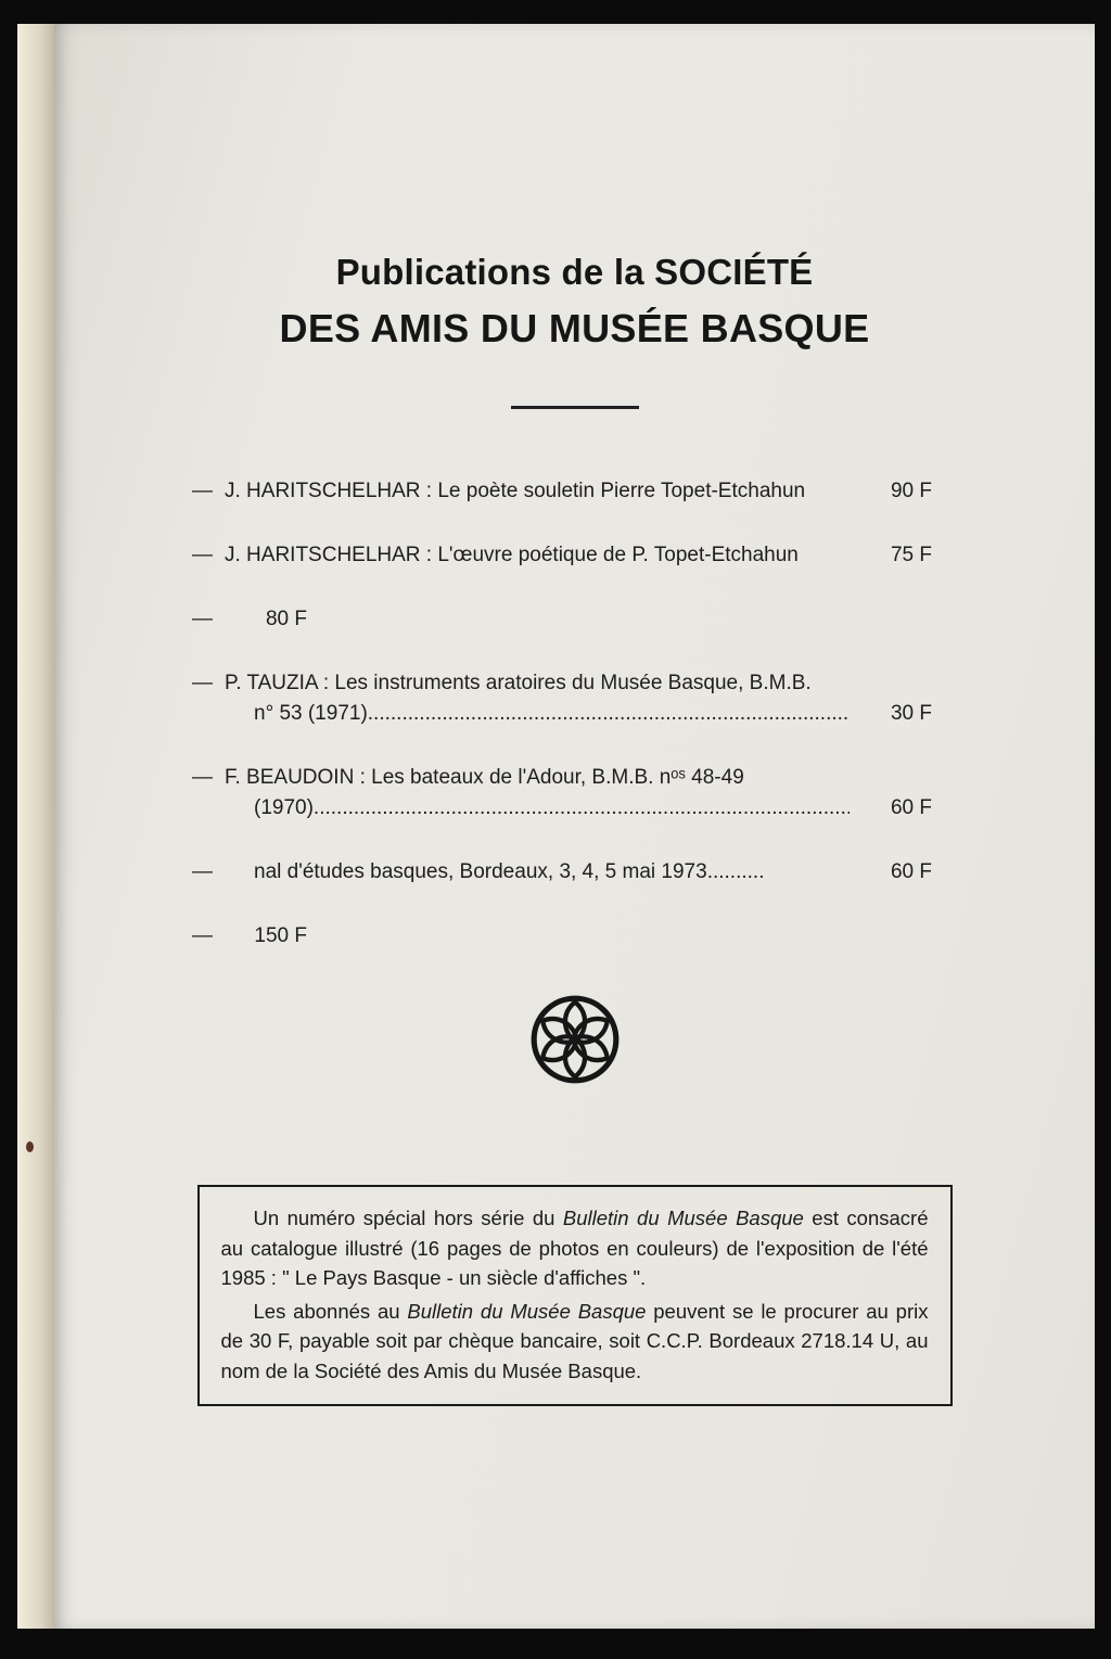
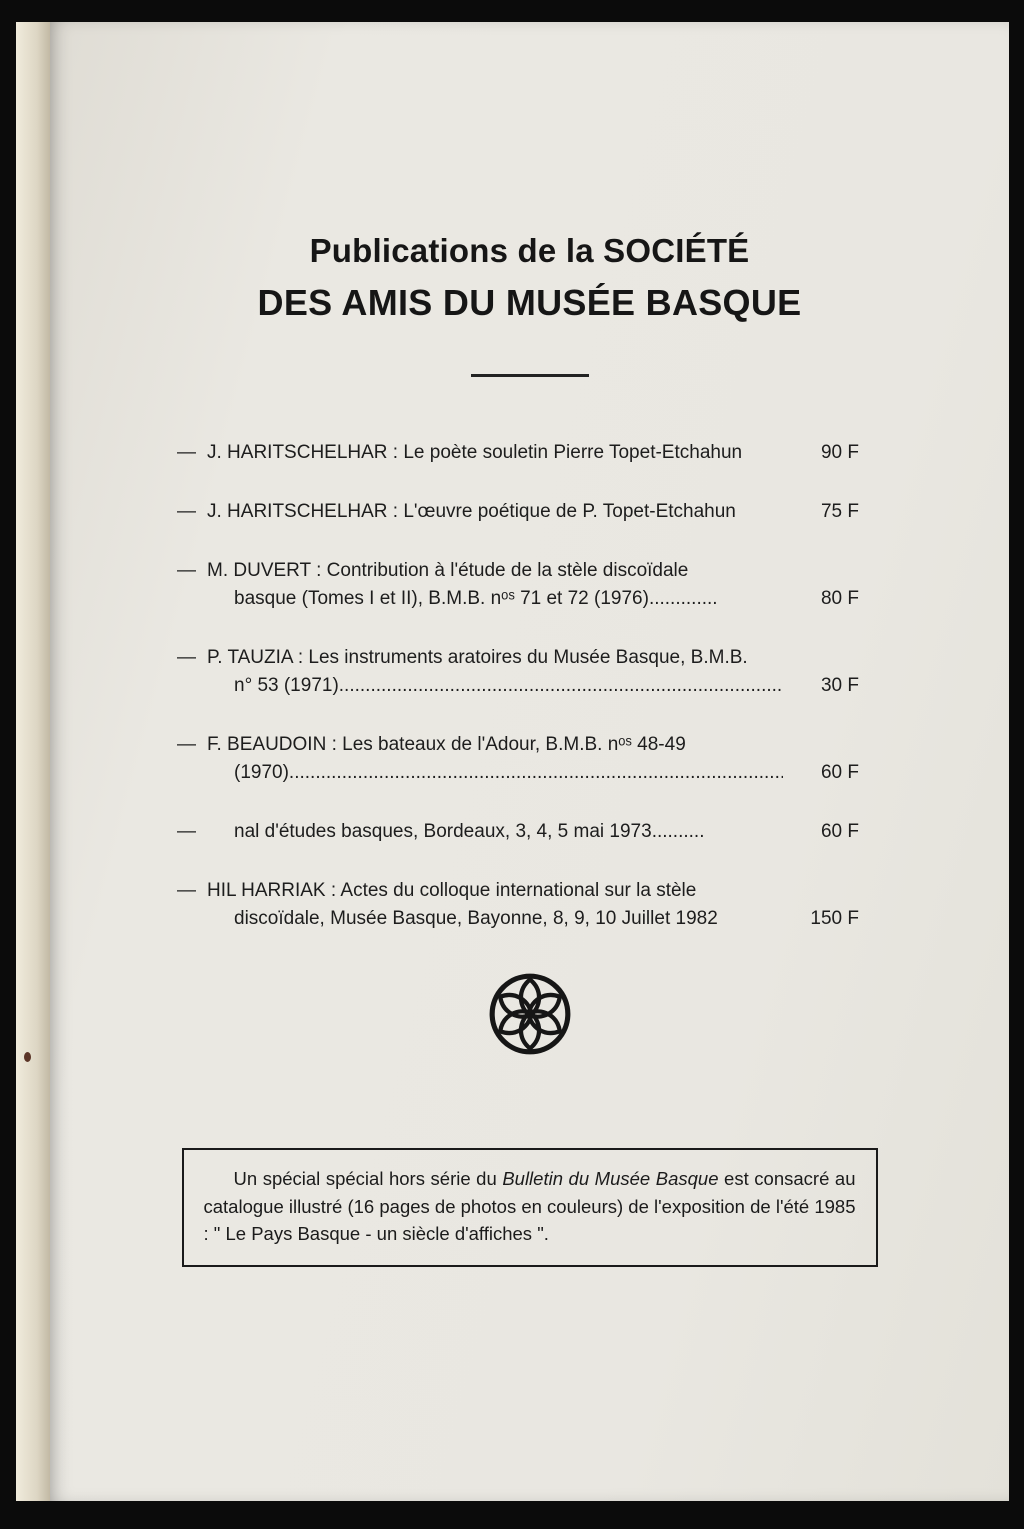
  Publications de la SOCIÉTÉ
  DES AMIS DU MUSÉE BASQUE
  —
  J. HARITSCHELHAR : Le poète souletin Pierre Topet-Etchahun
  90 F
  —
  J. HARITSCHELHAR : L'œuvre poétique de P. Topet-Etchahun
  75 F
  —
+ M. DUVERT : Contribution à l'étude de la stèle discoïdale
+ basque (Tomes I et II), B.M.B. nᵒˢ 71 et 72 (1976).............
  80 F
  —
  P. TAUZIA : Les instruments aratoires du Musée Basque, B.M.B.
  n° 53 (1971)....................................................................................
  30 F
  —
  F. BEAUDOIN : Les bateaux de l'Adour, B.M.B. nᵒˢ 48-49
  (1970)..............................................................................................
  60 F
  —
  nal d'études basques, Bordeaux, 3, 4, 5 mai 1973..........
  60 F
  —
+ HIL HARRIAK : Actes du colloque international sur la stèle
+ discoïdale, Musée Basque, Bayonne, 8, 9, 10 Juillet 1982
  150 F
- Un numéro spécial hors série du Bulletin du Musée Basque est consacré au catalogue illustré (16 pages de photos en couleurs) de l'exposition de l'été 1985 : " Le Pays Basque - un siècle d'affiches ".
+ Un spécial spécial hors série du Bulletin du Musée Basque est consacré au catalogue illustré (16 pages de photos en couleurs) de l'exposition de l'été 1985 : " Le Pays Basque - un siècle d'affiches ".
- Les abonnés au Bulletin du Musée Basque peuvent se le procurer au prix de 30 F, payable soit par chèque bancaire, soit C.C.P. Bordeaux 2718.14 U, au nom de la Société des Amis du Musée Basque.
